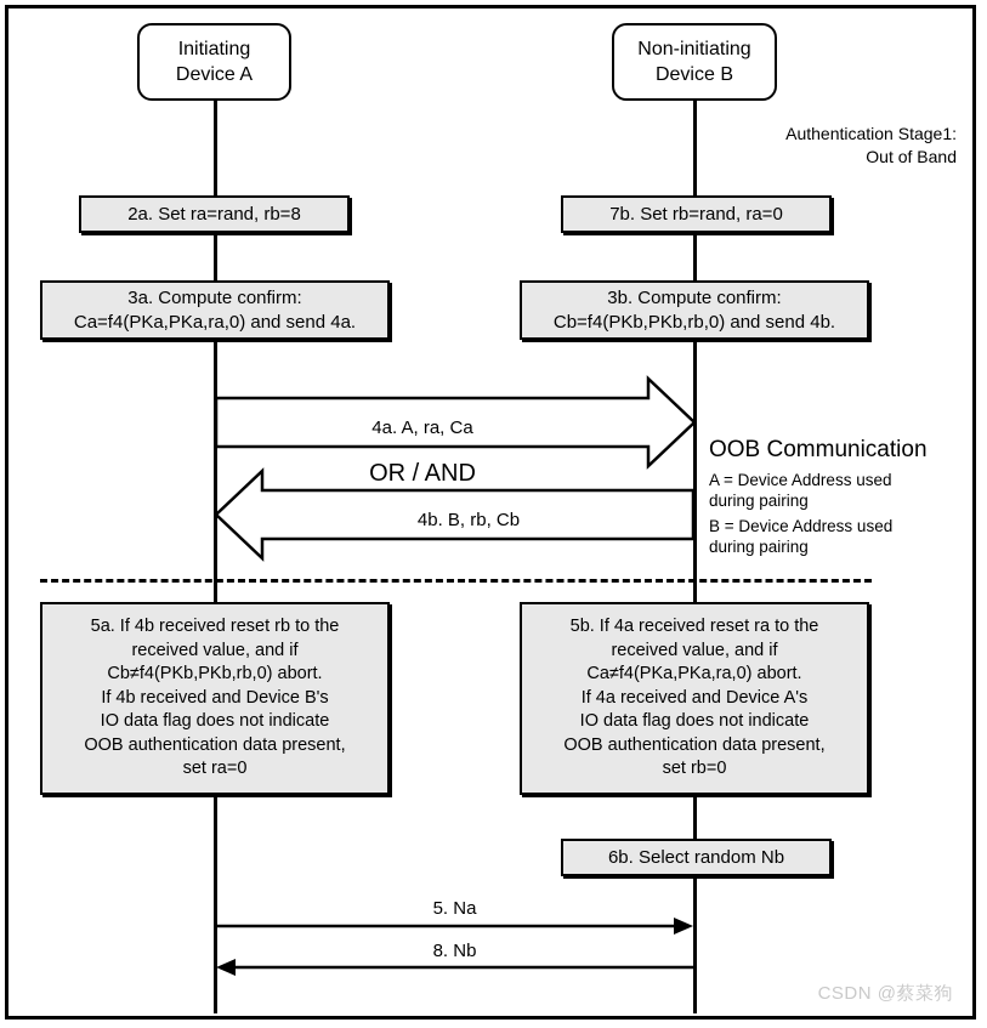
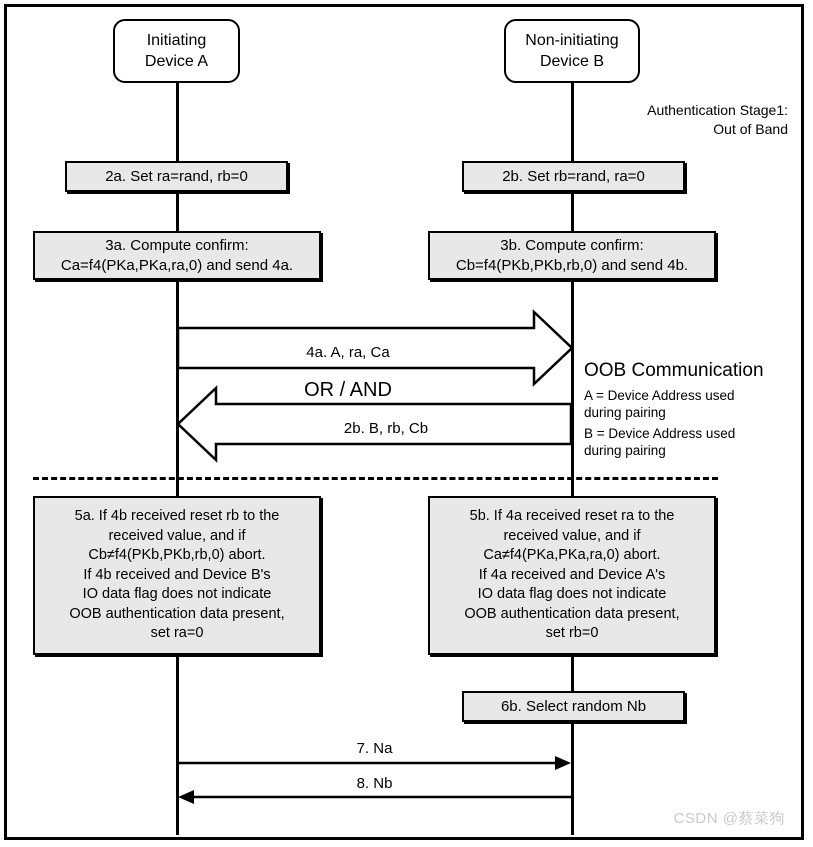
  Initiating
  Device A
  Non-initiating
  Device B
  Authentication Stage1:
  Out of Band
- 2a. Set ra=rand, rb=8
+ 2a. Set ra=rand, rb=0
- 7b. Set rb=rand, ra=0
+ 2b. Set rb=rand, ra=0
  3a. Compute confirm:
  Ca=f4(PKa,PKa,ra,0) and send 4a.
  3b. Compute confirm:
  Cb=f4(PKb,PKb,rb,0) and send 4b.
  4a. A, ra, Ca
  OR / AND
- 4b. B, rb, Cb
+ 2b. B, rb, Cb
  OOB Communication
  A = Device Address used
  during pairing
  B = Device Address used
  during pairing
  5a. If 4b received reset rb to the
  received value, and if
  Cb≠f4(PKb,PKb,rb,0) abort.
  If 4b received and Device B's
  IO data flag does not indicate
  OOB authentication data present,
  set ra=0
  5b. If 4a received reset ra to the
  received value, and if
  Ca≠f4(PKa,PKa,ra,0) abort.
  If 4a received and Device A's
  IO data flag does not indicate
  OOB authentication data present,
  set rb=0
  6b. Select random Nb
- 5. Na
+ 7. Na
  8. Nb
  CSDN @蔡菜狗
